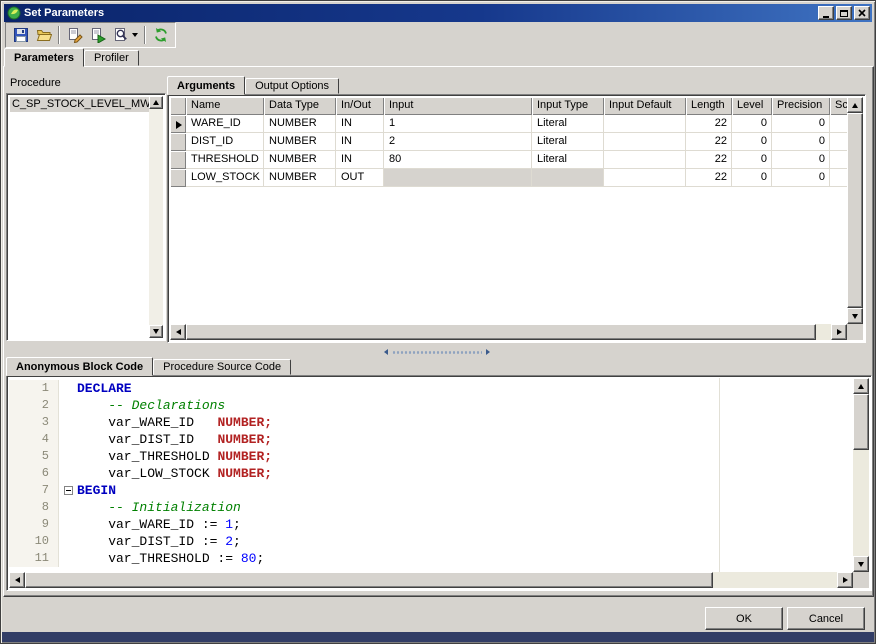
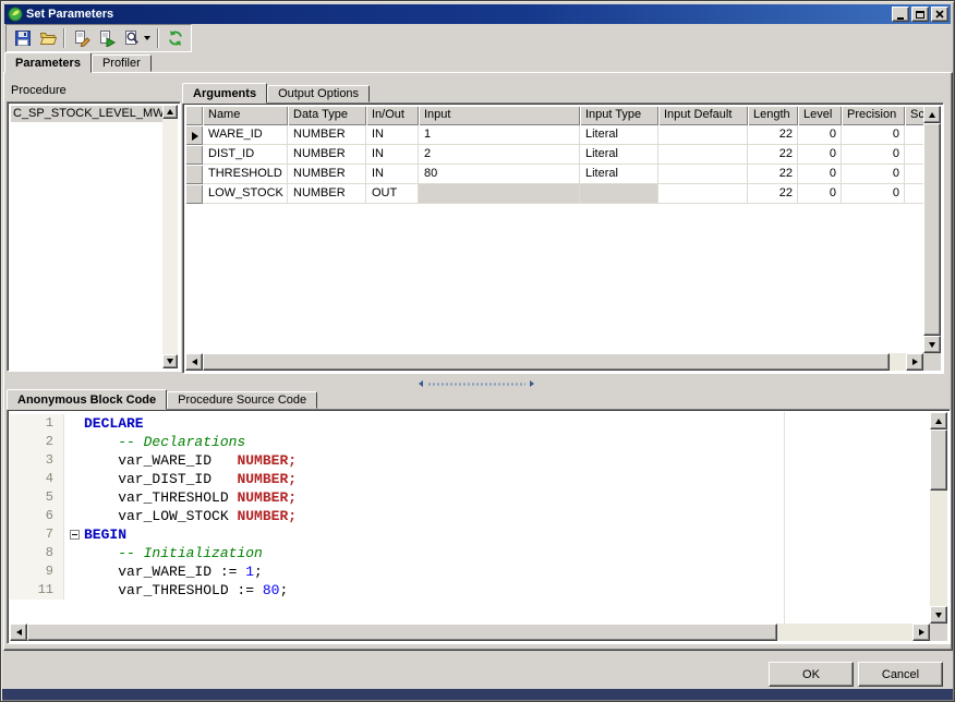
  Set Parameters
  Parameters
  Profiler
  Procedure
  C_SP_STOCK_LEVEL_MW
  Arguments
  Output Options
  Name
  Data Type
  In/Out
  Input
  Input Type
  Input Default
  Length
  Level
  Precision
  WARE_ID
  NUMBER
  IN
  1
  Literal
  22
  0
  0
  DIST_ID
  NUMBER
  IN
  2
  Literal
  22
  0
  0
  THRESHOLD
  NUMBER
  IN
  80
  Literal
  22
  0
  0
  LOW_STOCK
  NUMBER
  OUT
  22
  0
  0
  Anonymous Block Code
  Procedure Source Code
  1
  DECLARE
  2
  -- Declarations
  3
  var_WARE_ID NUMBER;
  4
  var_DIST_ID NUMBER;
  5
  var_THRESHOLD NUMBER;
  6
  var_LOW_STOCK NUMBER;
  7
  BEGIN
  8
  -- Initialization
  9
  var_WARE_ID := 1;
- 10
- var_DIST_ID := 2;
  11
  var_THRESHOLD := 80;
  OK
  Cancel
